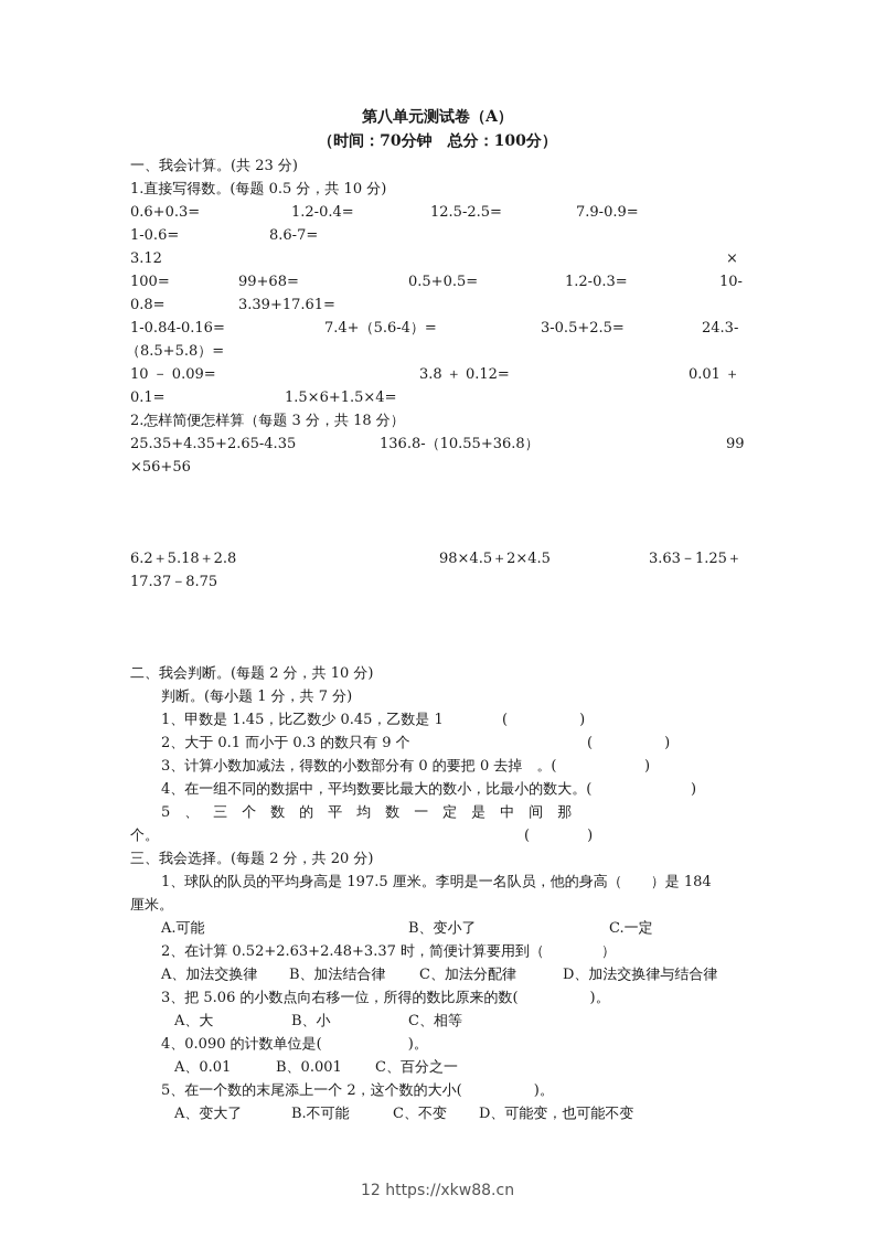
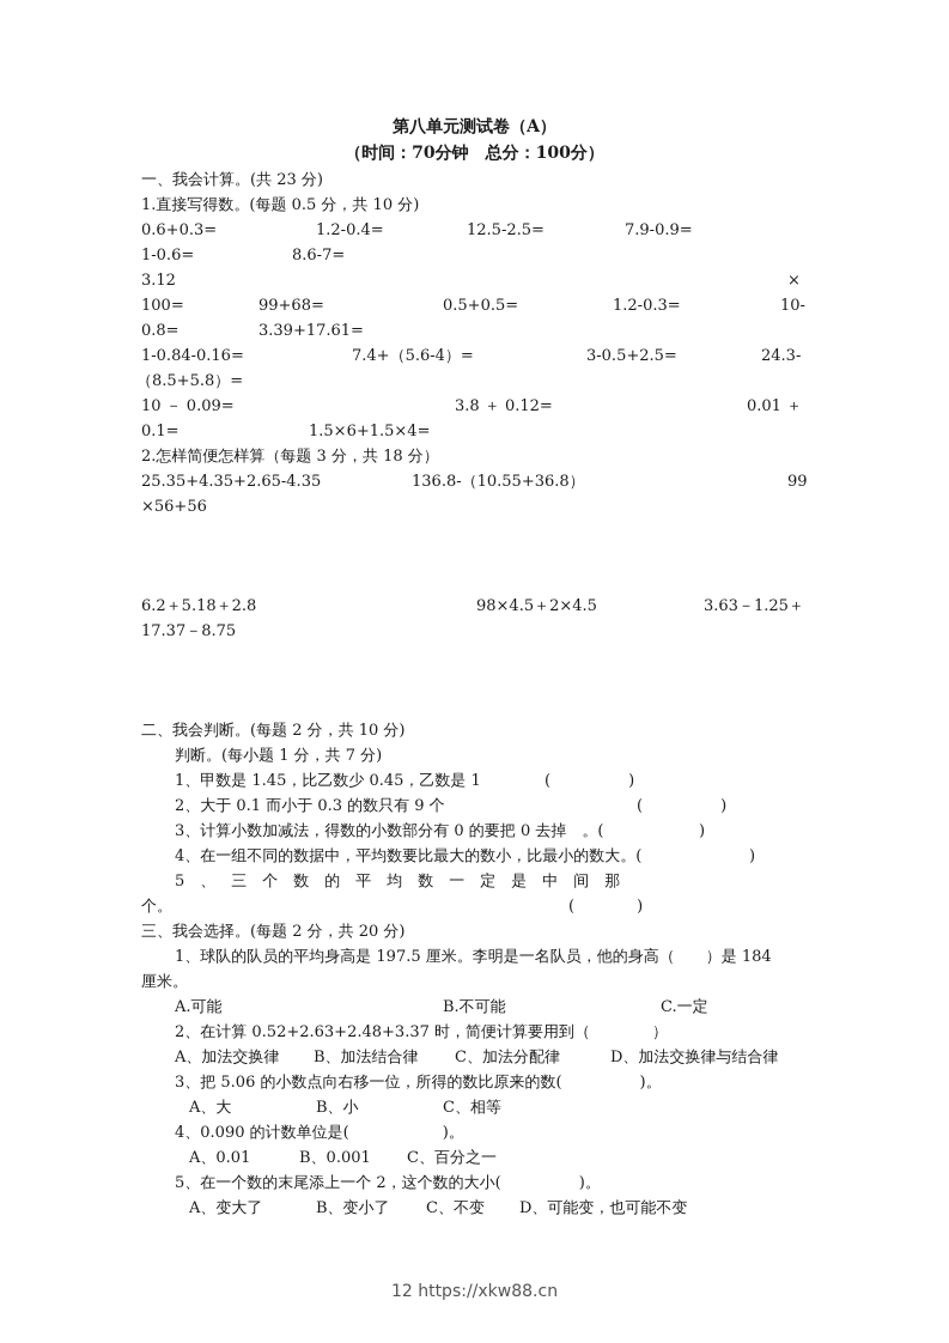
  第八单元测试卷（A）
  （时间：70分钟 总分：100分）
  一、我会计算。(共 23 分)
  1.直接写得数。(每题 0.5 分，共 10 分)
  0.6+0.3=
  1.2-0.4=
  12.5-2.5=
  7.9-0.9=
  1-0.6=
  8.6-7=
  3.12
  ×
  100=
  99+68=
  0.5+0.5=
  1.2-0.3=
  10-
  0.8=
  3.39+17.61=
  1-0.84-0.16=
  7.4+（5.6-4）=
  3-0.5+2.5=
  24.3-
  （8.5+5.8）=
  10 － 0.09=
  3.8 ＋ 0.12=
  0.01 ＋
  0.1=
  1.5×6+1.5×4=
  2.怎样简便怎样算（每题 3 分，共 18 分）
  25.35+4.35+2.65-4.35
  136.8-（10.55+36.8）
  99
  ×56+56
  6.2＋5.18＋2.8
  98×4.5＋2×4.5
  3.63－1.25＋
  17.37－8.75
  二、我会判断。(每题 2 分，共 10 分)
  判断。(每小题 1 分，共 7 分)
  1、甲数是 1.45，比乙数少 0.45，乙数是 1
  ( )
  2、大于 0.1 而小于 0.3 的数只有 9 个
  ( )
  3、计算小数加减法，得数的小数部分有 0 的要把 0 去掉 。(
  )
  4、在一组不同的数据中，平均数要比最大的数小，比最小的数大。(
  )
  5 、 三 个 数 的 平 均 数 一 定 是 中 间 那
  个。
  ( )
  三、我会选择。(每题 2 分，共 20 分)
  1、球队的队员的平均身高是 197.5 厘米。李明是一名队员，他的身高（ ）是 184
  厘米。
  A.可能
- B、变小了
+ B.不可能
  C.一定
  2、在计算 0.52+2.63+2.48+3.37 时，简便计算要用到（ ）
  A、加法交换律
  B、加法结合律
  C、加法分配律
  D、加法交换律与结合律
  3、把 5.06 的小数点向右移一位，所得的数比原来的数( )。
  A、大
  B、小
  C、相等
  4、0.090 的计数单位是( )。
  A、0.01
  B、0.001
  C、百分之一
  5、在一个数的末尾添上一个 2，这个数的大小( )。
  A、变大了
- B.不可能
+ B、变小了
  C、不变
  D、可能变，也可能不变
  12 https://xkw88.cn
